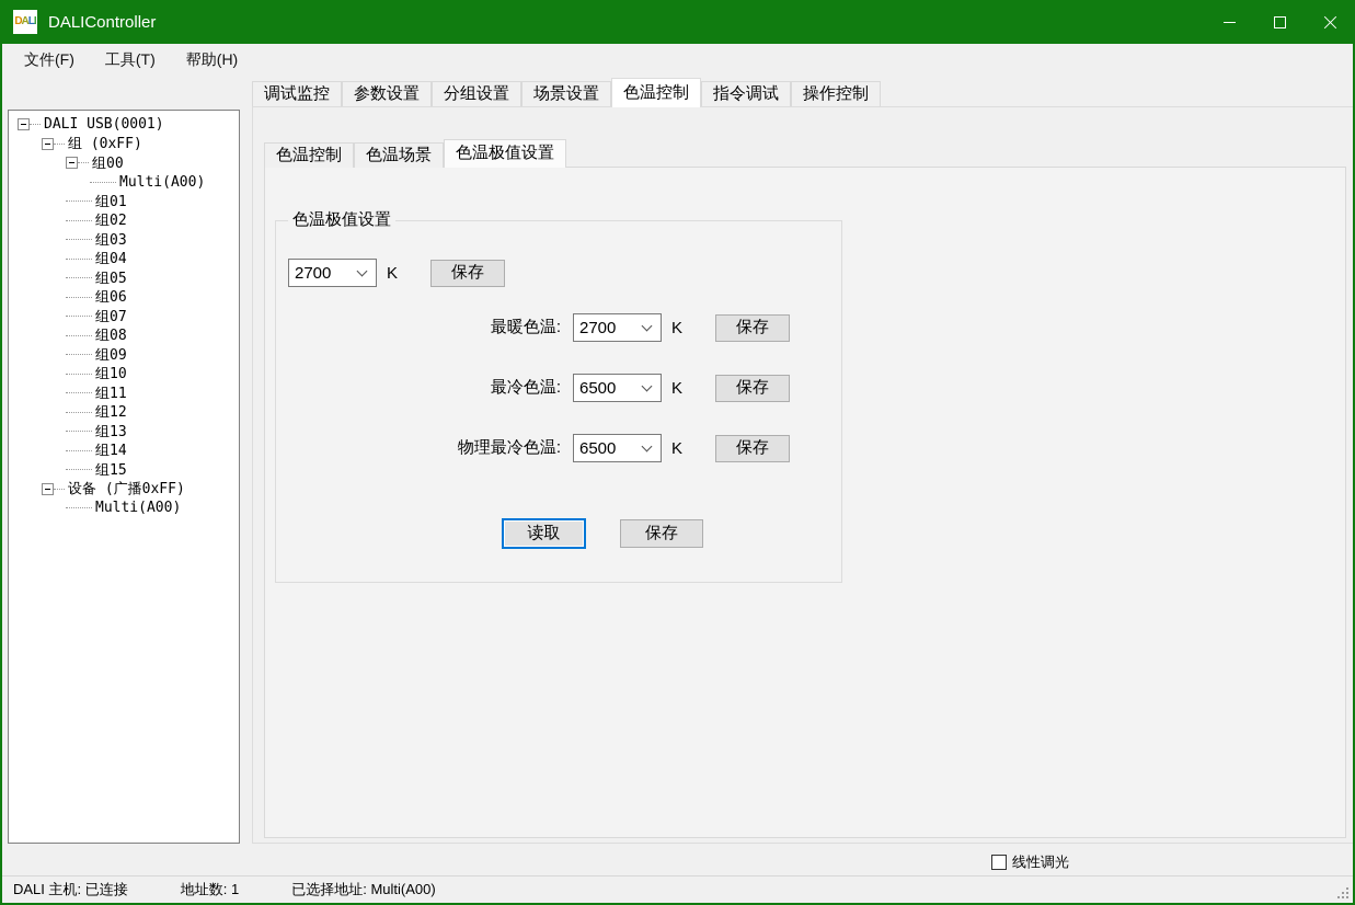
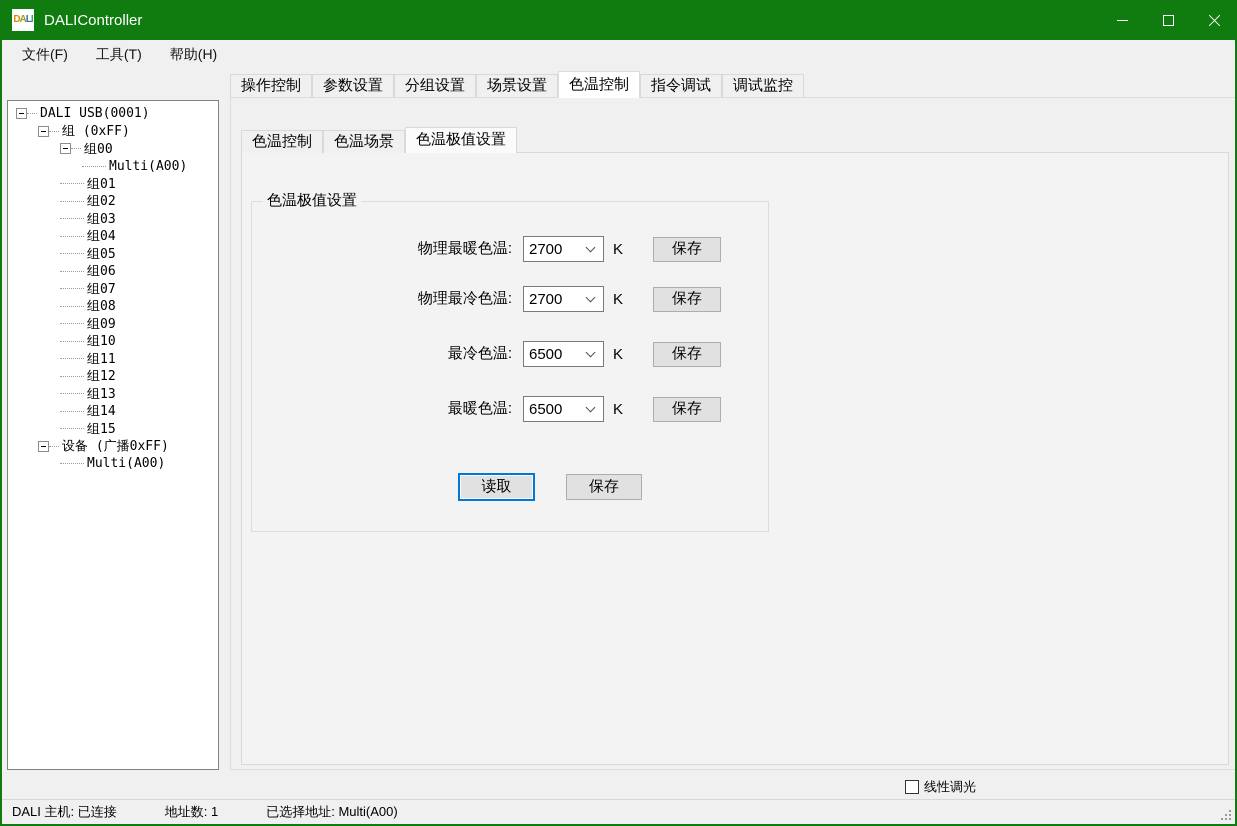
  D
  A
  L
  I
  DALIController
  文件(F)
  工具(T)
  帮助(H)
  DALI USB(0001)
  组 (0xFF)
  组00
  Multi(A00)
  组01
  组02
  组03
  组04
  组05
  组06
  组07
  组08
  组09
  组10
  组11
  组12
  组13
  组14
  组15
  设备 (广播0xFF)
  Multi(A00)
- 调试监控
+ 操作控制
  参数设置
  分组设置
  场景设置
  色温控制
  指令调试
- 操作控制
+ 调试监控
  色温控制
  色温场景
  色温极值设置
  色温极值设置
  读取
  保存
+ 物理最暖色温:
  2700
  K
  保存
- 最暖色温:
+ 物理最冷色温:
  2700
  K
  保存
  最冷色温:
  6500
  K
  保存
- 物理最冷色温:
+ 最暖色温:
  6500
  K
  保存
  线性调光
  DALI 主机: 已连接
  地址数: 1
  已选择地址: Multi(A00)
